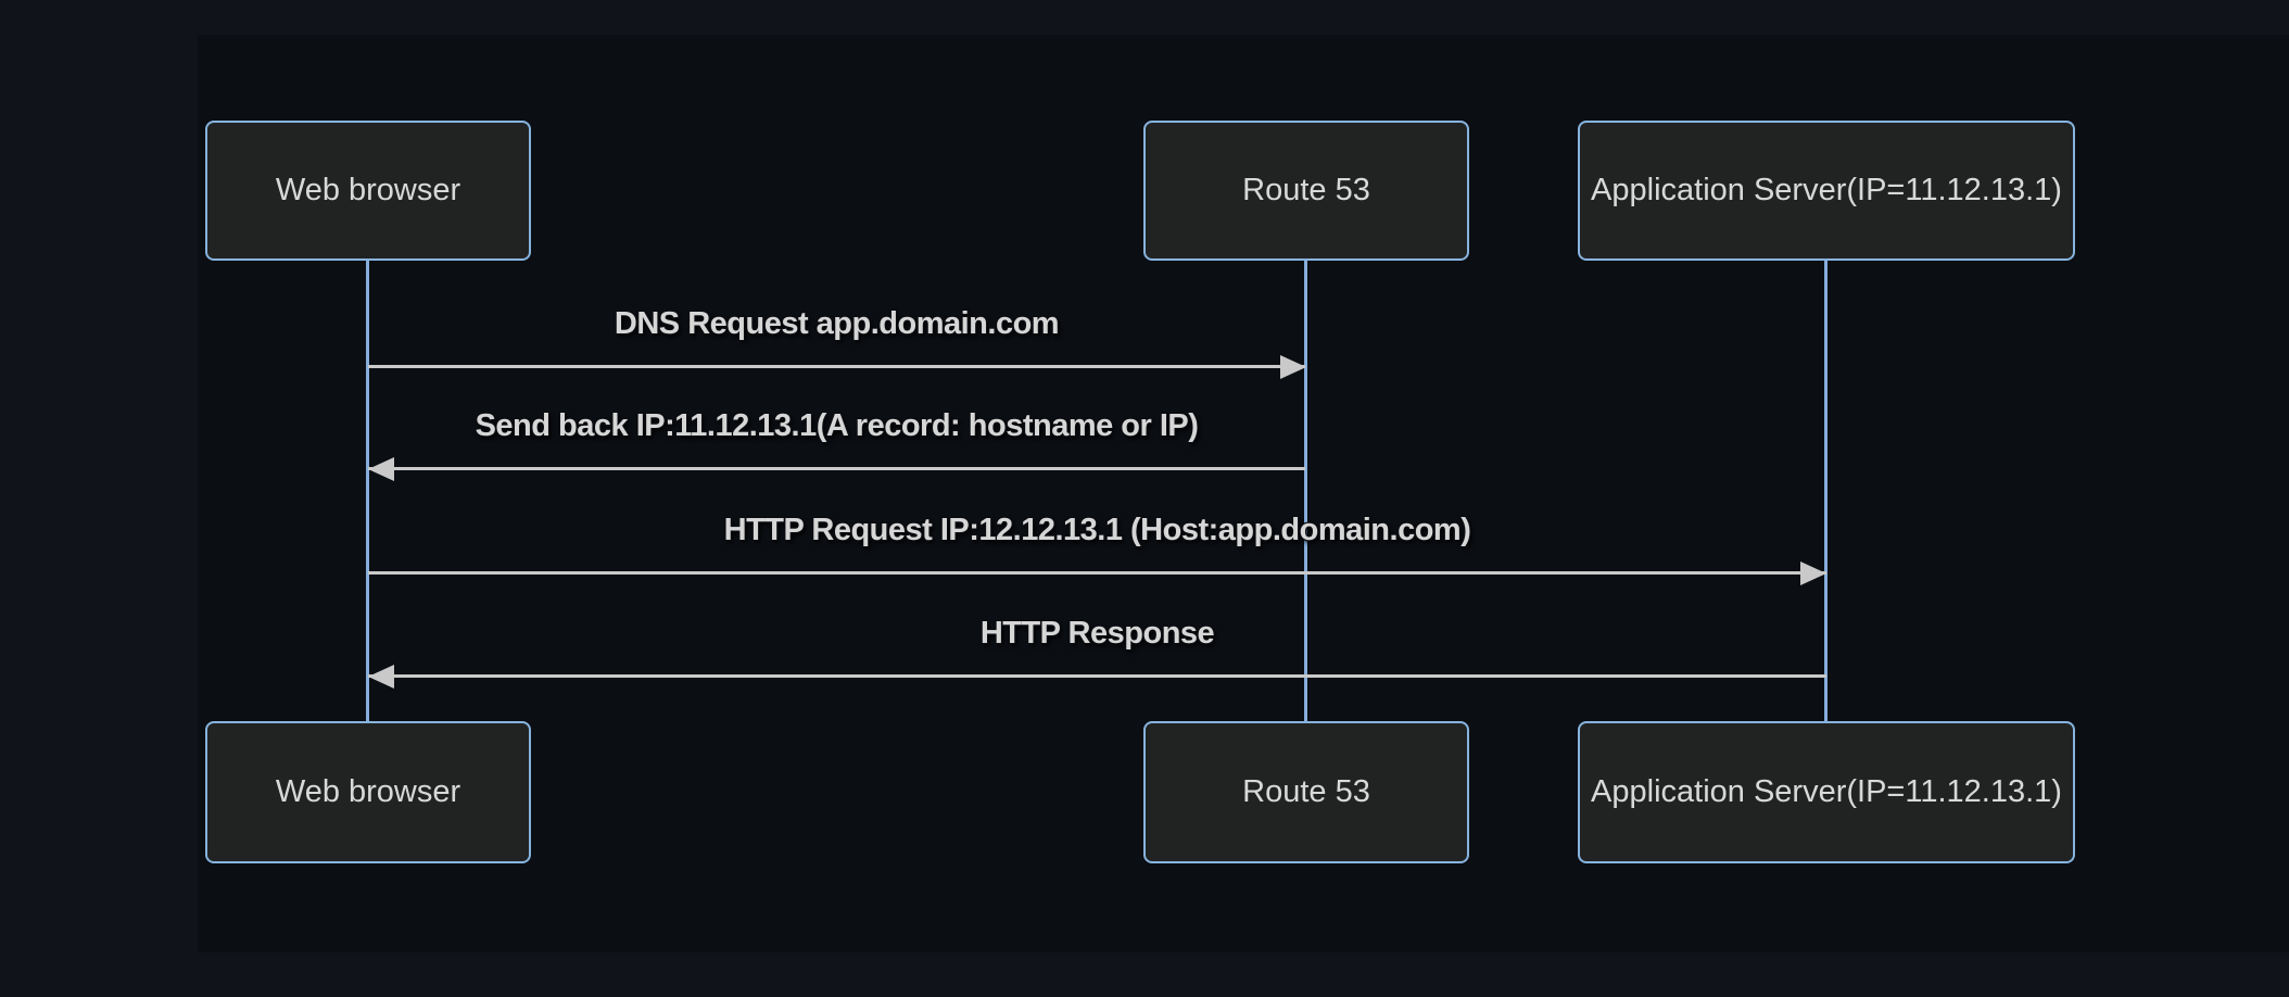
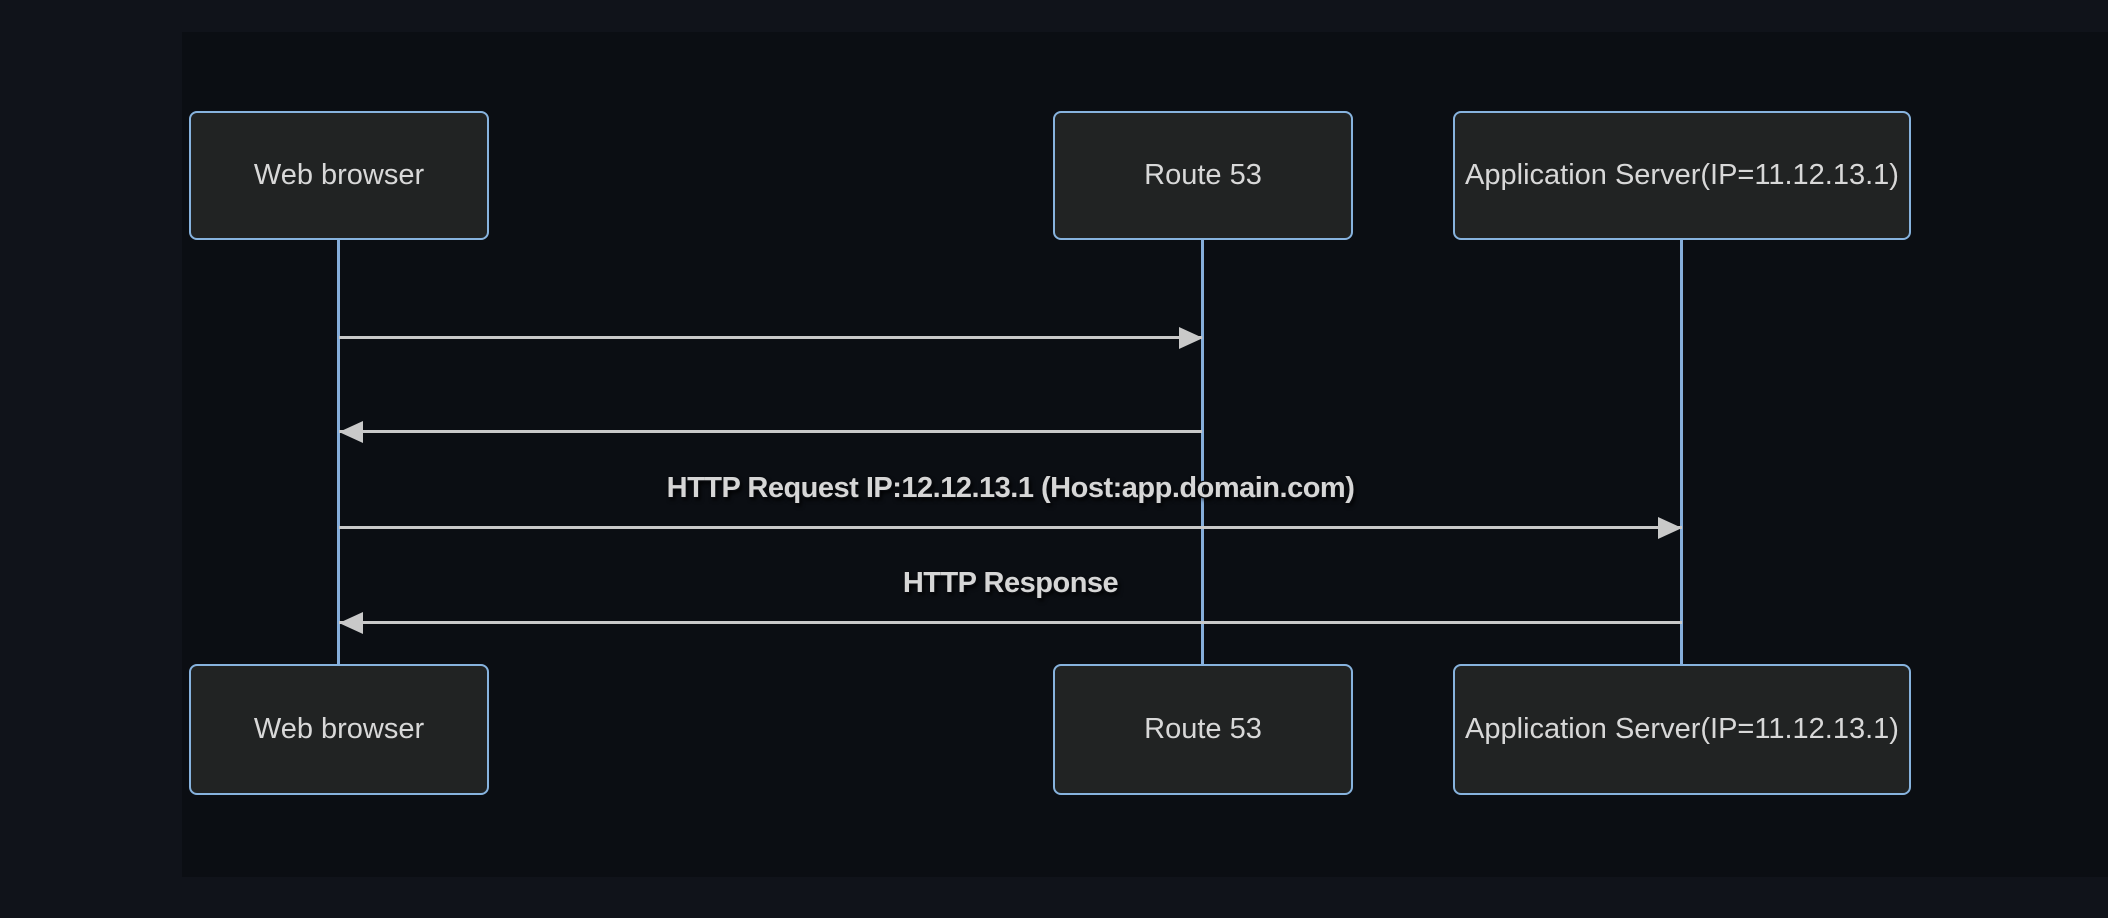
  Web browser
  Route 53
  Application Server(IP=11.12.13.1)
  Web browser
  Route 53
  Application Server(IP=11.12.13.1)
- DNS Request app.domain.com
- Send back IP:11.12.13.1(A record: hostname or IP)
  HTTP Request IP:12.12.13.1 (Host:app.domain.com)
  HTTP Response
